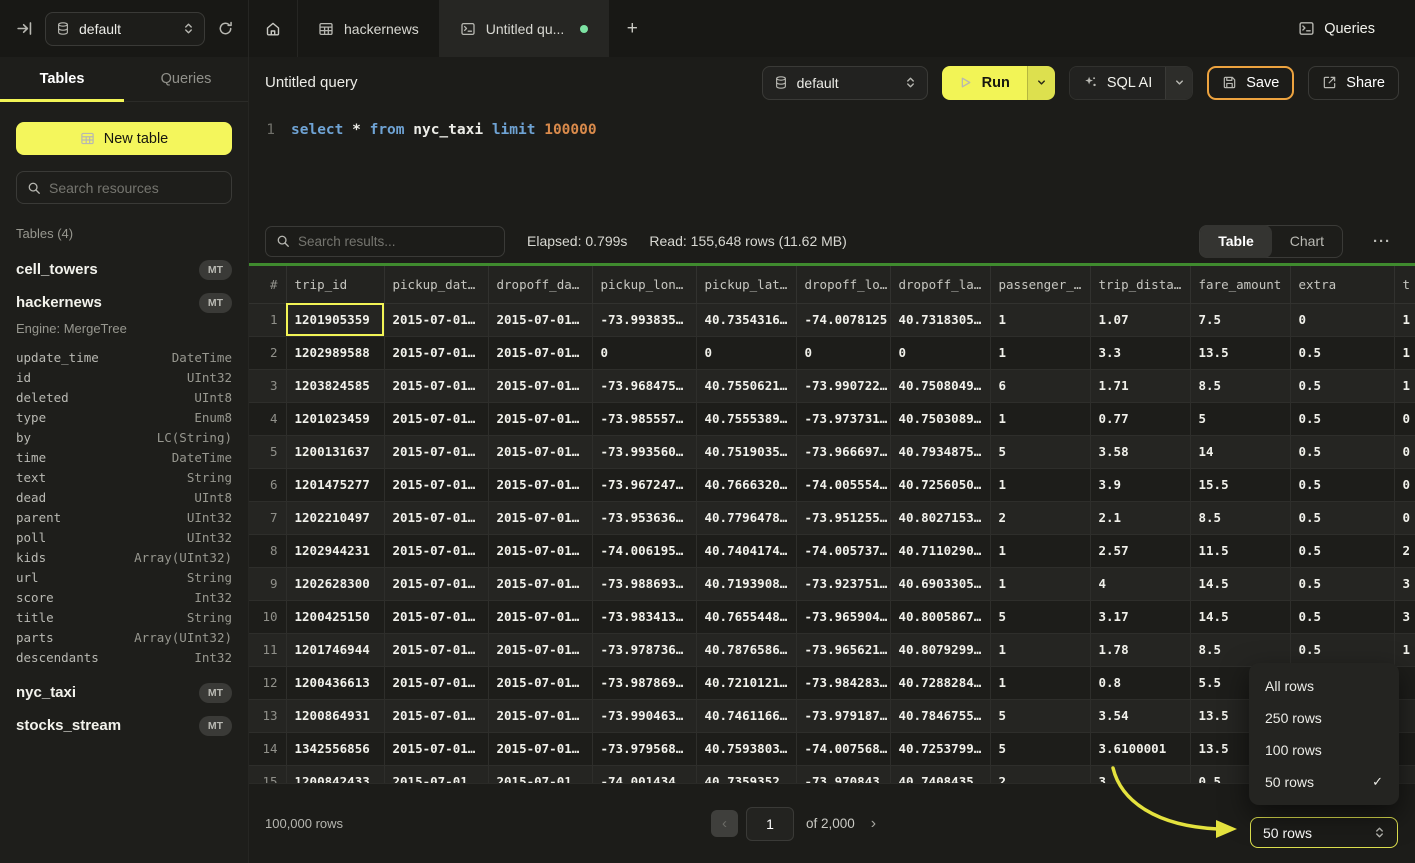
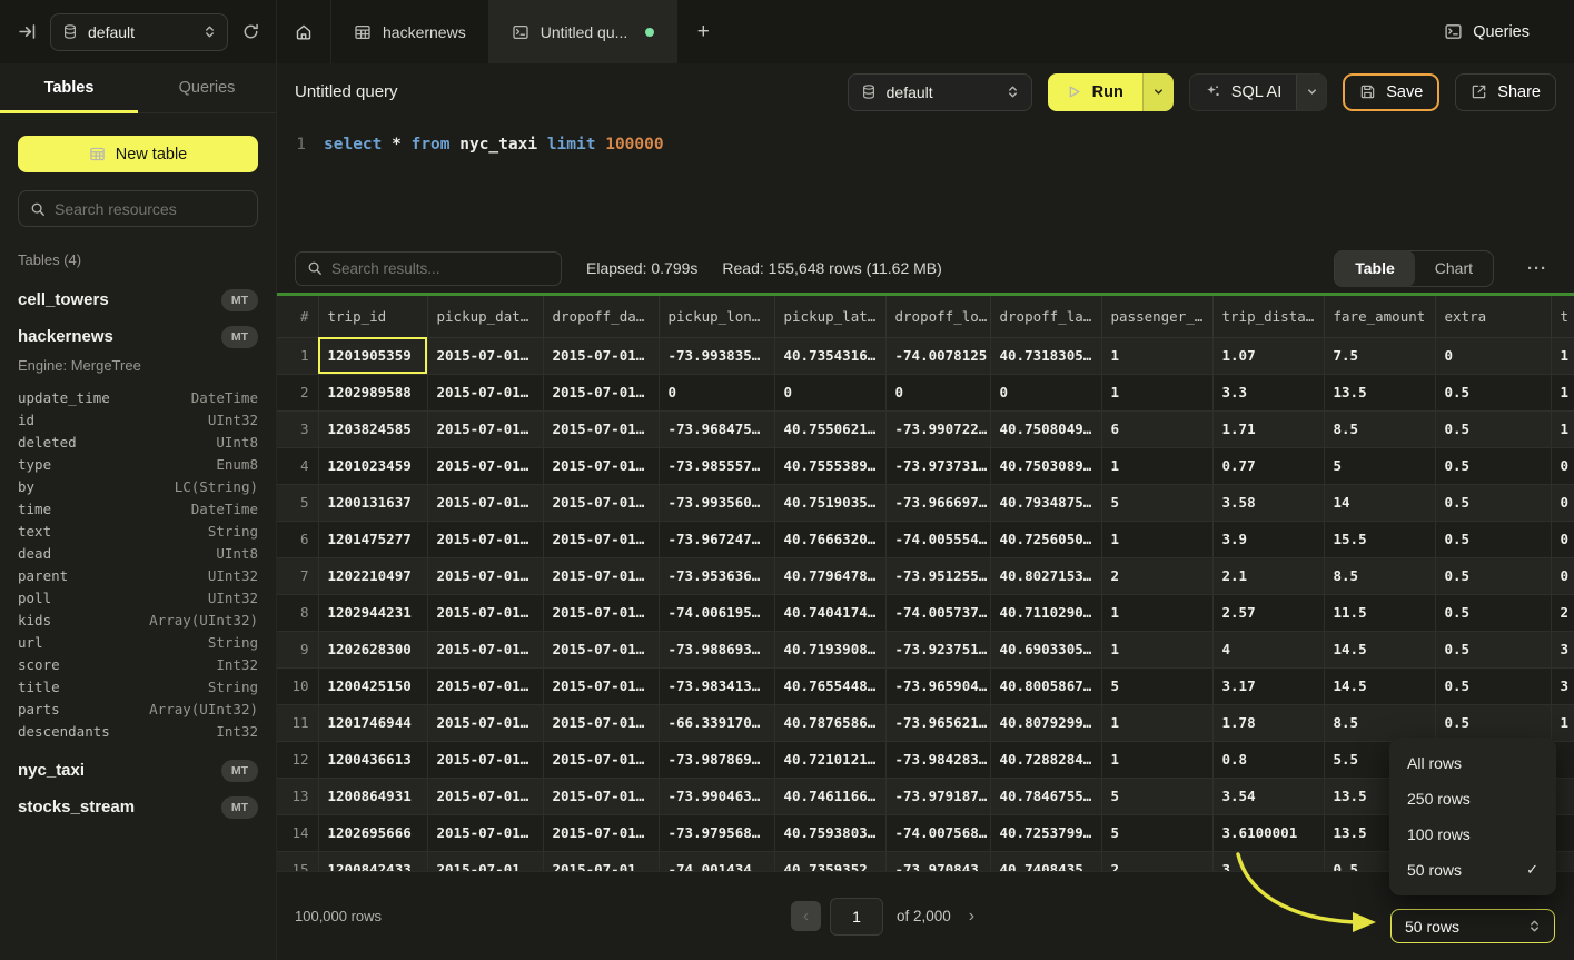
  default
  hackernews
  Untitled qu...
  +
  Queries
  Tables
  Queries
  New table
  Search resources
  Tables (4)
  cell_towers
  MT
  hackernews
  MT
  Engine: MergeTree
  update_time
  DateTime
  id
  UInt32
  deleted
  UInt8
  type
  Enum8
  by
  LC(String)
  time
  DateTime
  text
  String
  dead
  UInt8
  parent
  UInt32
  poll
  UInt32
  kids
  Array(UInt32)
  url
  String
  score
  Int32
  title
  String
  parts
  Array(UInt32)
  descendants
  Int32
  nyc_taxi
  MT
  stocks_stream
  MT
  Untitled query
  default
  Run
  SQL AI
  Save
  Share
  1
  select * from nyc_taxi limit 100000
  Search results...
  Elapsed: 0.799s
  Read: 155,648 rows (11.62 MB)
  Table
  Chart
  ···
  #	trip_id	pickup_dat…	dropoff_da…	pickup_lon…	pickup_lat…	dropoff_lo…	dropoff_la…	passenger_…	trip_dista…	fare_amount	extra	t
  1	1201905359	2015-07-01…	2015-07-01…	-73.993835…	40.7354316…	-74.0078125	40.7318305…	1	1.07	7.5	0	1
  2	1202989588	2015-07-01…	2015-07-01…	0	0	0	0	1	3.3	13.5	0.5	1
  3	1203824585	2015-07-01…	2015-07-01…	-73.968475…	40.7550621…	-73.990722…	40.7508049…	6	1.71	8.5	0.5	1
  4	1201023459	2015-07-01…	2015-07-01…	-73.985557…	40.7555389…	-73.973731…	40.7503089…	1	0.77	5	0.5	0
  5	1200131637	2015-07-01…	2015-07-01…	-73.993560…	40.7519035…	-73.966697…	40.7934875…	5	3.58	14	0.5	0
  6	1201475277	2015-07-01…	2015-07-01…	-73.967247…	40.7666320…	-74.005554…	40.7256050…	1	3.9	15.5	0.5	0
  7	1202210497	2015-07-01…	2015-07-01…	-73.953636…	40.7796478…	-73.951255…	40.8027153…	2	2.1	8.5	0.5	0
  8	1202944231	2015-07-01…	2015-07-01…	-74.006195…	40.7404174…	-74.005737…	40.7110290…	1	2.57	11.5	0.5	2
  9	1202628300	2015-07-01…	2015-07-01…	-73.988693…	40.7193908…	-73.923751…	40.6903305…	1	4	14.5	0.5	3
  10	1200425150	2015-07-01…	2015-07-01…	-73.983413…	40.7655448…	-73.965904…	40.8005867…	5	3.17	14.5	0.5	3
- 11	1201746944	2015-07-01…	2015-07-01…	-73.978736…	40.7876586…	-73.965621…	40.8079299…	1	1.78	8.5	0.5	1
+ 11	1201746944	2015-07-01…	2015-07-01…	-66.339170…	40.7876586…	-73.965621…	40.8079299…	1	1.78	8.5	0.5	1
  12	1200436613	2015-07-01…	2015-07-01…	-73.987869…	40.7210121…	-73.984283…	40.7288284…	1	0.8	5.5
  13	1200864931	2015-07-01…	2015-07-01…	-73.990463…	40.7461166…	-73.979187…	40.7846755…	5	3.54	13.5
- 14	1342556856	2015-07-01…	2015-07-01…	-73.979568…	40.7593803…	-74.007568…	40.7253799…	5	3.6100001	13.5
+ 14	1202695666	2015-07-01…	2015-07-01…	-73.979568…	40.7593803…	-74.007568…	40.7253799…	5	3.6100001	13.5
  15	1200842433	2015-07-01…	2015-07-01…	-74.001434…	40.7359352…	-73.970843…	40.7408435…	2	3	0.5
  100,000 rows
  ‹
  1
  of 2,000
  ›
  50 rows
  All rows
  250 rows
  100 rows
  50 rows
  ✓
